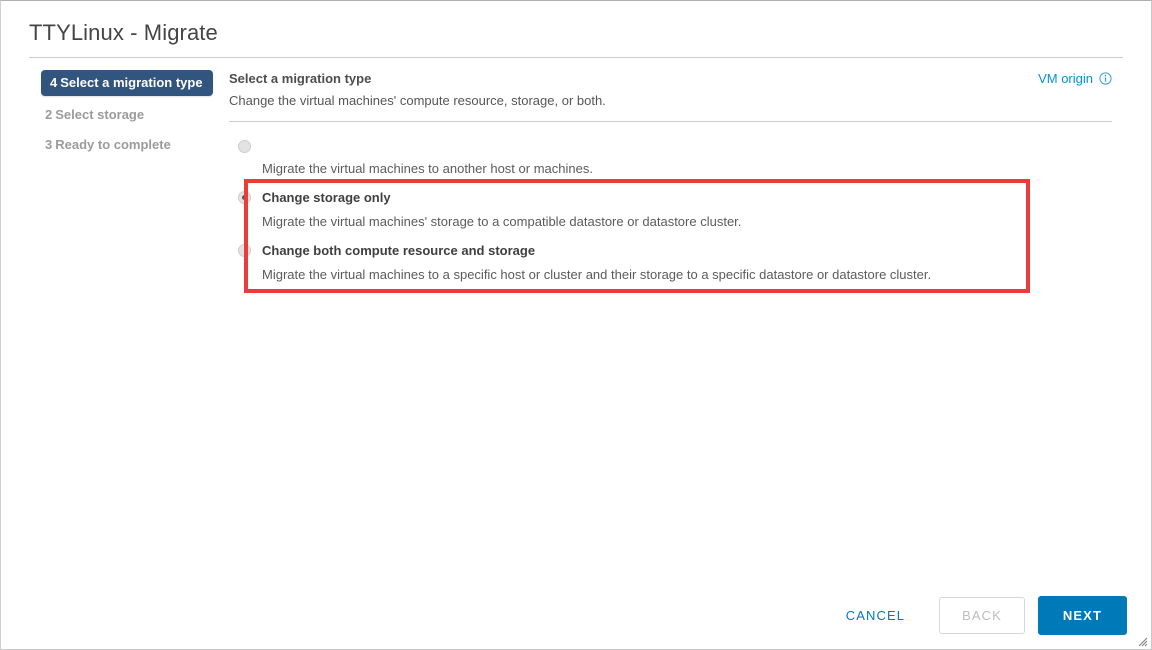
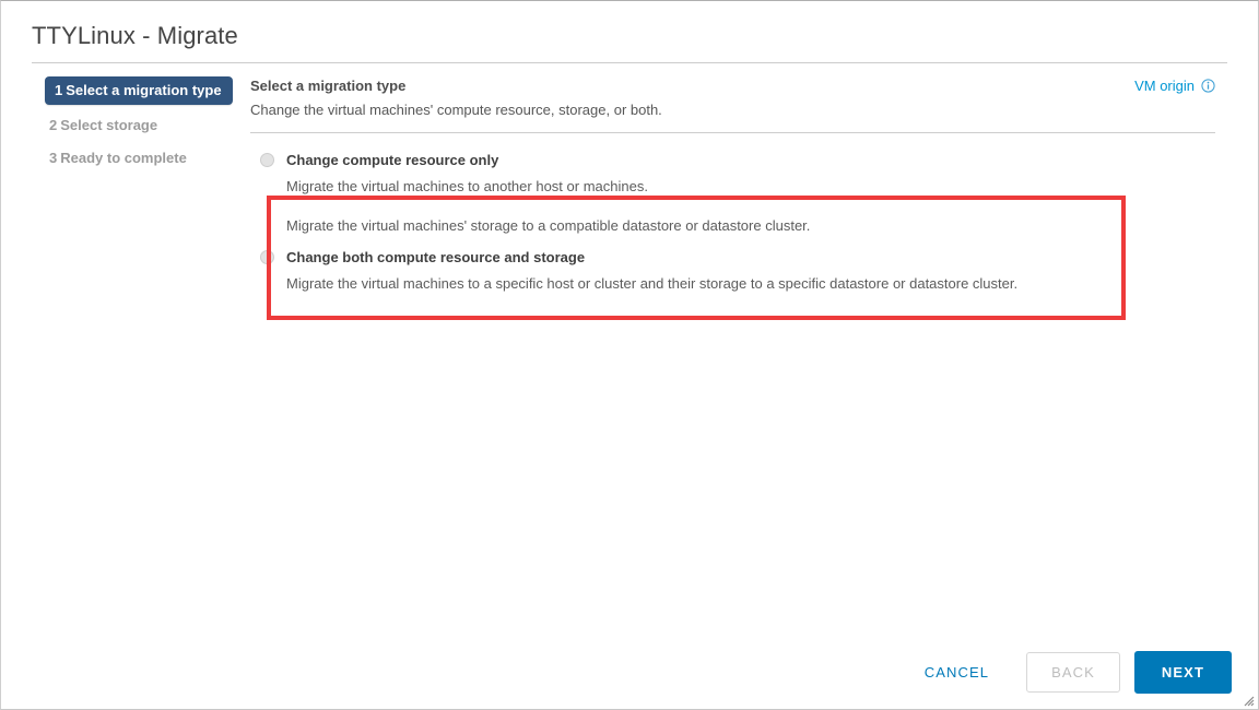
  TTYLinux - Migrate
- 4 Select a migration type
+ 1 Select a migration type
  2 Select storage
  3 Ready to complete
  Select a migration type
  Change the virtual machines' compute resource, storage, or both.
  VM origin
+ Change compute resource only
  Migrate the virtual machines to another host or machines.
- Change storage only
  Migrate the virtual machines' storage to a compatible datastore or datastore cluster.
  Change both compute resource and storage
  Migrate the virtual machines to a specific host or cluster and their storage to a specific datastore or datastore cluster.
  CANCEL
  BACK
  NEXT
